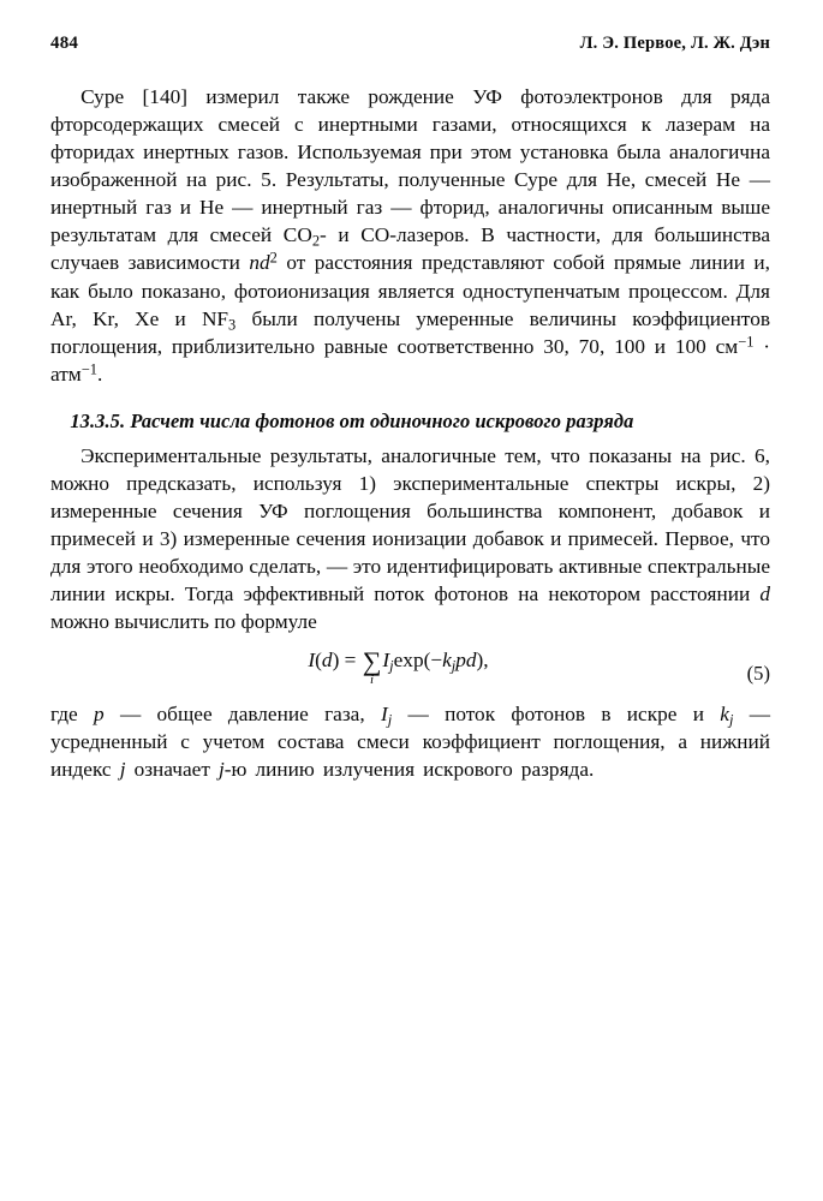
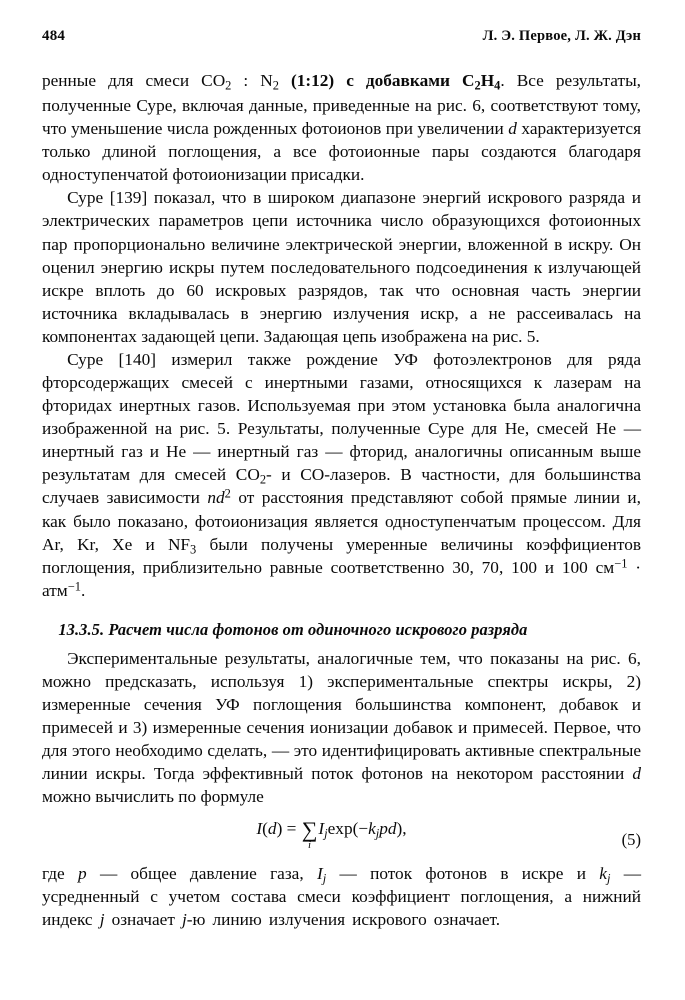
  484
  Л. Э. Первое, Л. Ж. Дэн
+ ренные для смеси CO2 : N2 (1:12) с добавками C2H4. Все результаты, полученные Суре, включая данные, приведенные на рис. 6, соответствуют тому, что уменьшение числа рожденных фотоионов при увеличении d характеризуется только длиной поглощения, а все фотоионные пары создаются благодаря одноступенчатой фотоионизации присадки.
+ Суре [139] показал, что в широком диапазоне энергий искрового разряда и электрических параметров цепи источника число образующихся фотоионных пар пропорционально величине электрической энергии, вложенной в искру. Он оценил энергию искры путем последовательного подсоединения к излучающей искре вплоть до 60 искровых разрядов, так что основная часть энергии источника вкладывалась в энергию излучения искр, а не рассеивалась на компонентах задающей цепи. Задающая цепь изображена на рис. 5.
  Суре [140] измерил также рождение УФ фотоэлектронов для ряда фторсодержащих смесей с инертными газами, относящихся к лазерам на фторидах инертных газов. Используемая при этом установка была аналогична изображенной на рис. 5. Результаты, полученные Суре для Не, смесей Не — инертный газ и Не — инертный газ — фторид, аналогичны описанным выше результатам для смесей CO2- и CO-лазеров. В частности, для большинства случаев зависимости nd2 от расстояния представляют собой прямые линии и, как было показано, фотоионизация является одноступенчатым процессом. Для Ar, Kr, Xe и NF3 были получены умеренные величины коэффициентов поглощения, приблизительно равные соответственно 30, 70, 100 и 100 см−1 · атм−1.
  13.3.5. Расчет числа фотонов от одиночного искрового разряда
  Экспериментальные результаты, аналогичные тем, что показаны на рис. 6, можно предсказать, используя 1) экспериментальные спектры искры, 2) измеренные сечения УФ поглощения большинства компонент, добавок и примесей и 3) измеренные сечения ионизации добавок и примесей. Первое, что для этого необходимо сделать, — это идентифицировать активные спектральные линии искры. Тогда эффективный поток фотонов на некотором расстоянии d можно вычислить по формуле
  I(d) = ∑
  i
  Ijexp(−kjpd),
  (5)
- где p — общее давление газа, Ij — поток фотонов в искре и kj — усредненный с учетом состава смеси коэффициент поглощения, а нижний индекс j означает j-ю линию излучения искрового разряда.
+ где p — общее давление газа, Ij — поток фотонов в искре и kj — усредненный с учетом состава смеси коэффициент поглощения, а нижний индекс j означает j-ю линию излучения искрового означает.
